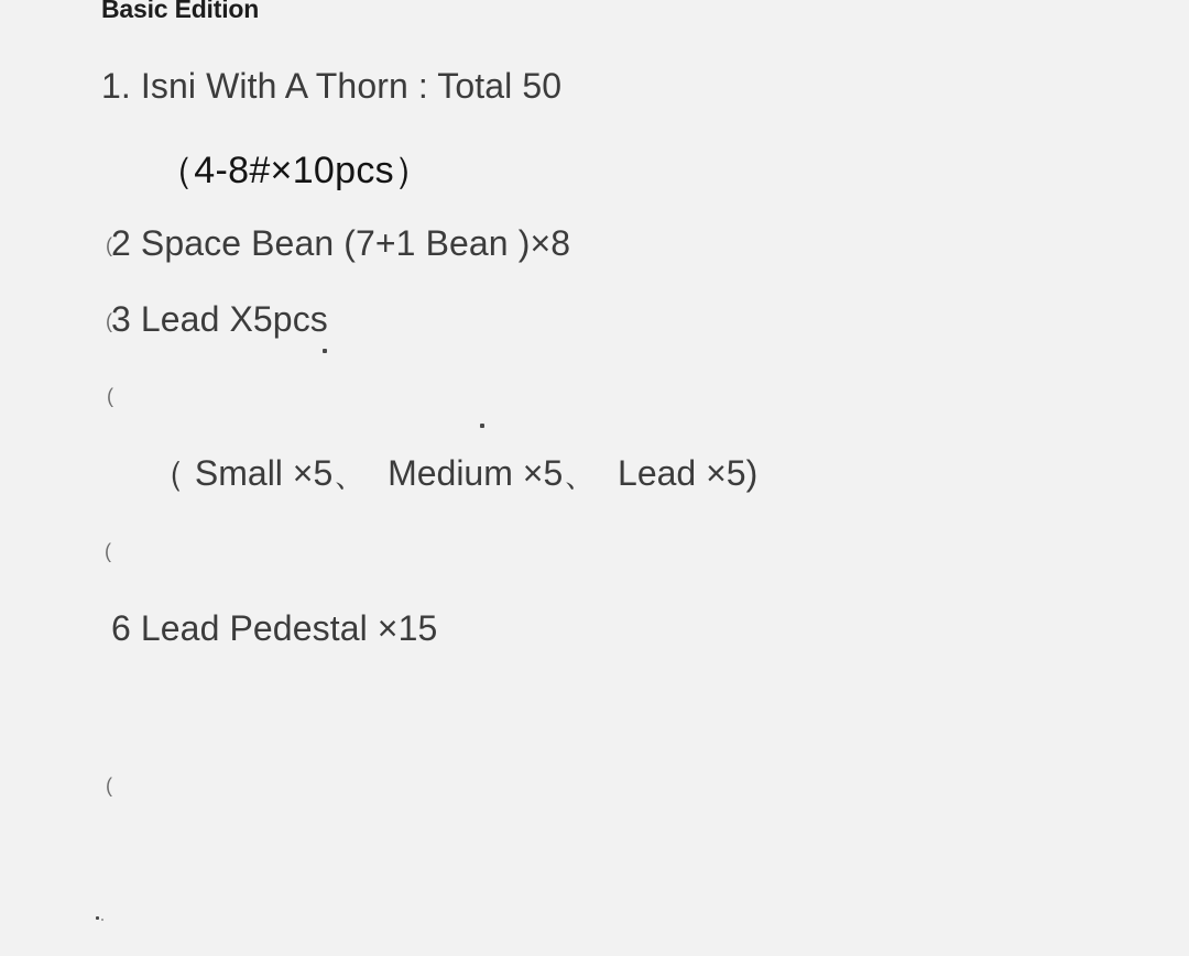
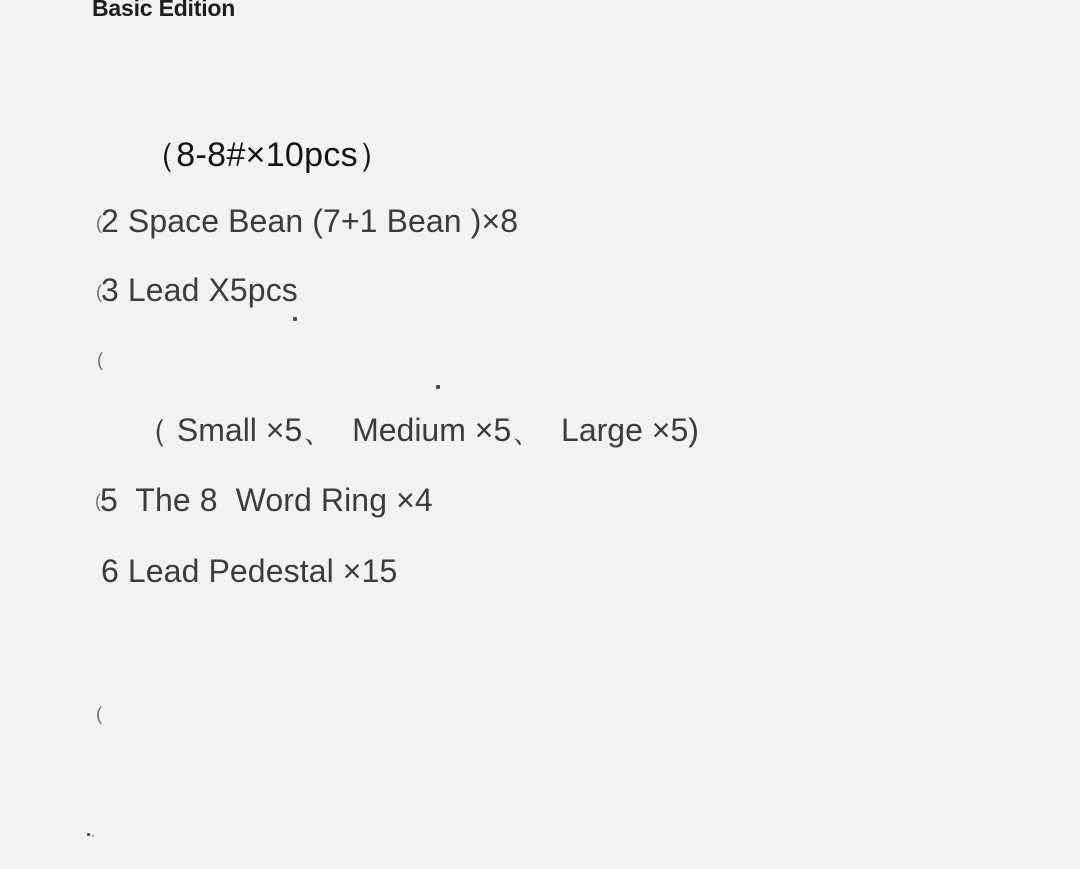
  Basic Edition
- 1. Isni With A Thorn : Total 50
- （4-8#×10pcs）
+ （8-8#×10pcs）
  (
  2 Space Bean (7+1 Bean )×8
  (
  3 Lead X5pcs
  (
- （ Small ×5、 Medium ×5、 Lead ×5)
+ （ Small ×5、 Medium ×5、 Large ×5)
  (
+ 5 The 8 Word Ring ×4
  6 Lead Pedestal ×15
  (
